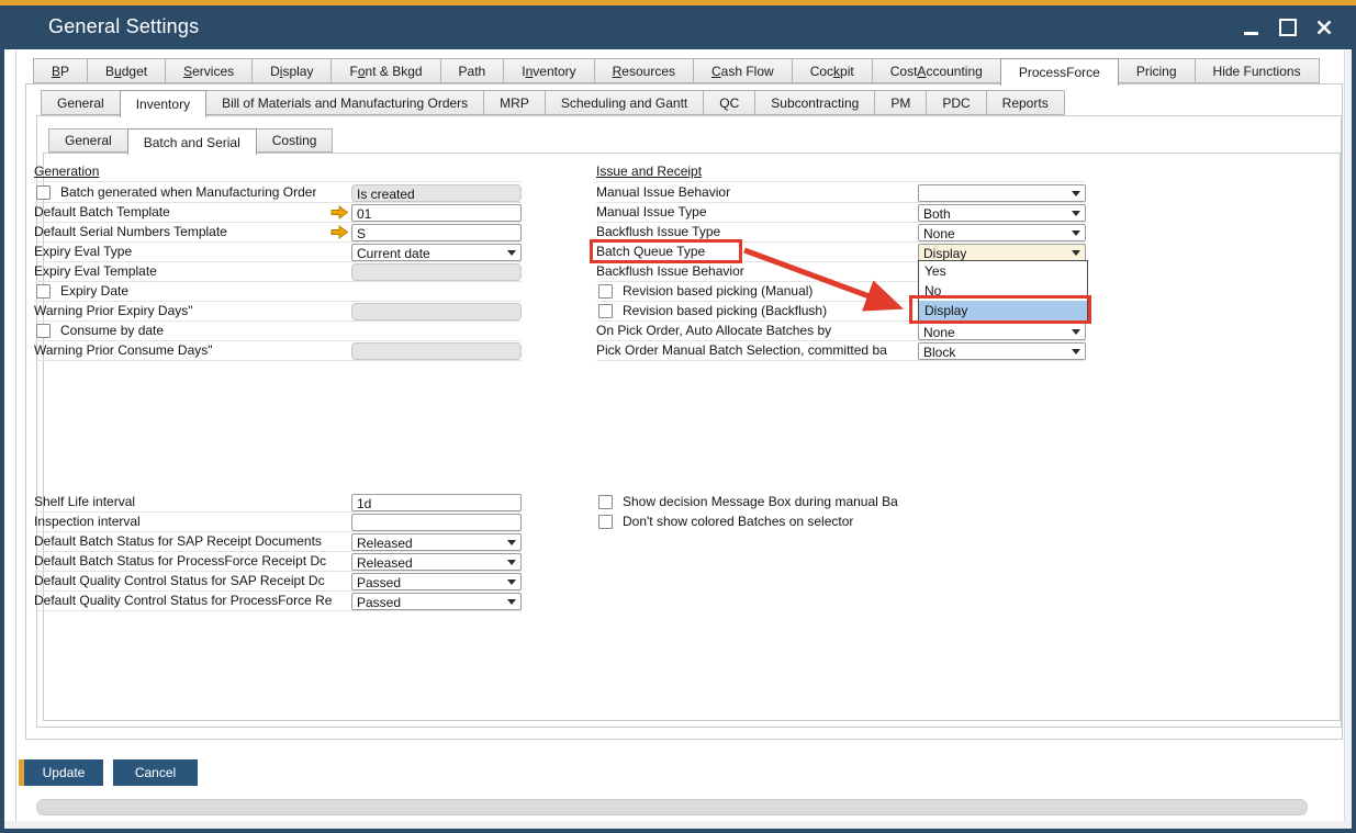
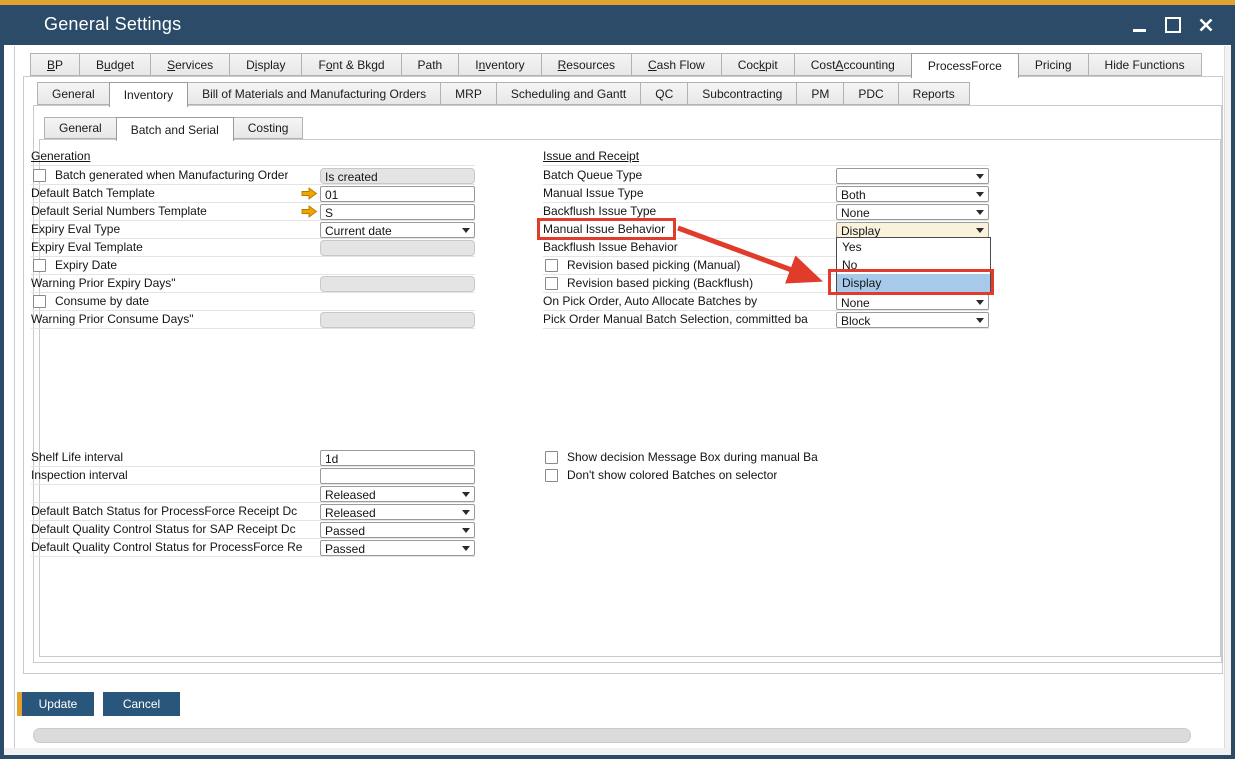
  General Settings
  B
  P
  B
  u
  dget
  S
  ervices
  D
  i
  splay
  F
  o
  nt & Bkgd
  Path
  I
  n
  ventory
  R
  esources
  C
  ash Flow
  Coc
  k
  pit
  Cost
  A
  ccounting
  ProcessForce
  Pricing
  Hide Functions
  General
  Inventory
  Bill of Materials and Manufacturing Orders
  MRP
  Scheduling and Gantt
  QC
  Subcontracting
  PM
  PDC
  Reports
  General
  Batch and Serial
  Costing
  Generation
  Issue and Receipt
  Batch generated when Manufacturing Order
  Is created
  Default Batch Template
  01
  Default Serial Numbers Template
  S
  Expiry Eval Type
  Current date
  Expiry Eval Template
  Expiry Date
  Warning Prior Expiry Days"
  Consume by date
  Warning Prior Consume Days"
- Manual Issue Behavior
+ Batch Queue Type
  Manual Issue Type
  Both
  Backflush Issue Type
  None
- Batch Queue Type
+ Manual Issue Behavior
  Display
  Backflush Issue Behavior
  Revision based picking (Manual)
  Revision based picking (Backflush)
  On Pick Order, Auto Allocate Batches by
  None
  Pick Order Manual Batch Selection, committed ba
  Block
  Shelf Life interval
  1d
  Inspection interval
- Default Batch Status for SAP Receipt Documents
  Released
  Default Batch Status for ProcessForce Receipt Dc
  Released
  Default Quality Control Status for SAP Receipt Dc
  Passed
  Default Quality Control Status for ProcessForce Re
  Passed
  Show decision Message Box during manual Ba
  Don't show colored Batches on selector
  Yes
  No
  Display
  Update
  Cancel
